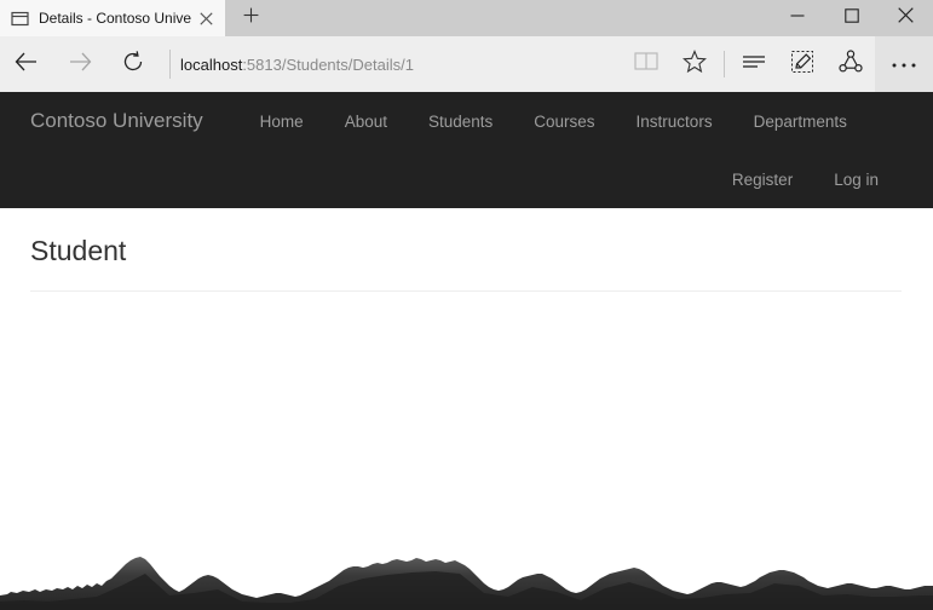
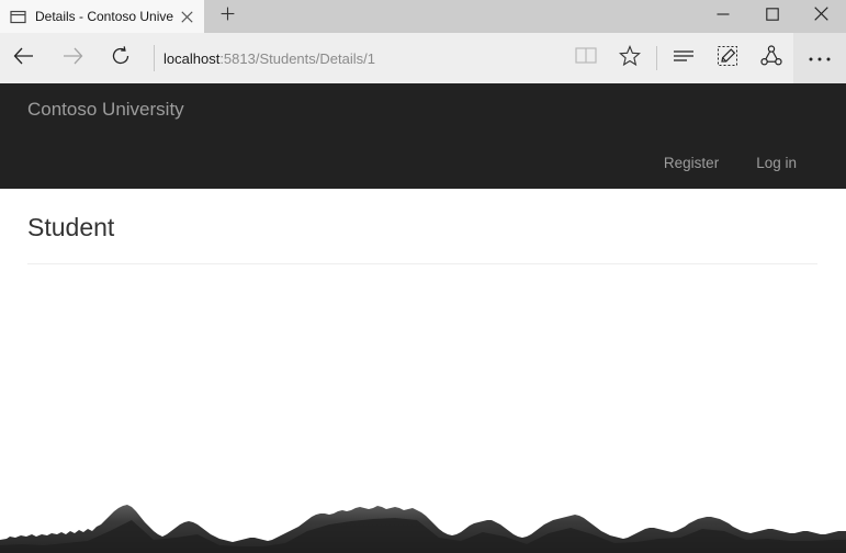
  Details - Contoso Unive
  localhost
  :5813/Students/Details/1
  Contoso University
- Home
- About
- Students
- Courses
- Instructors
- Departments
  Register
  Log in
  Student
